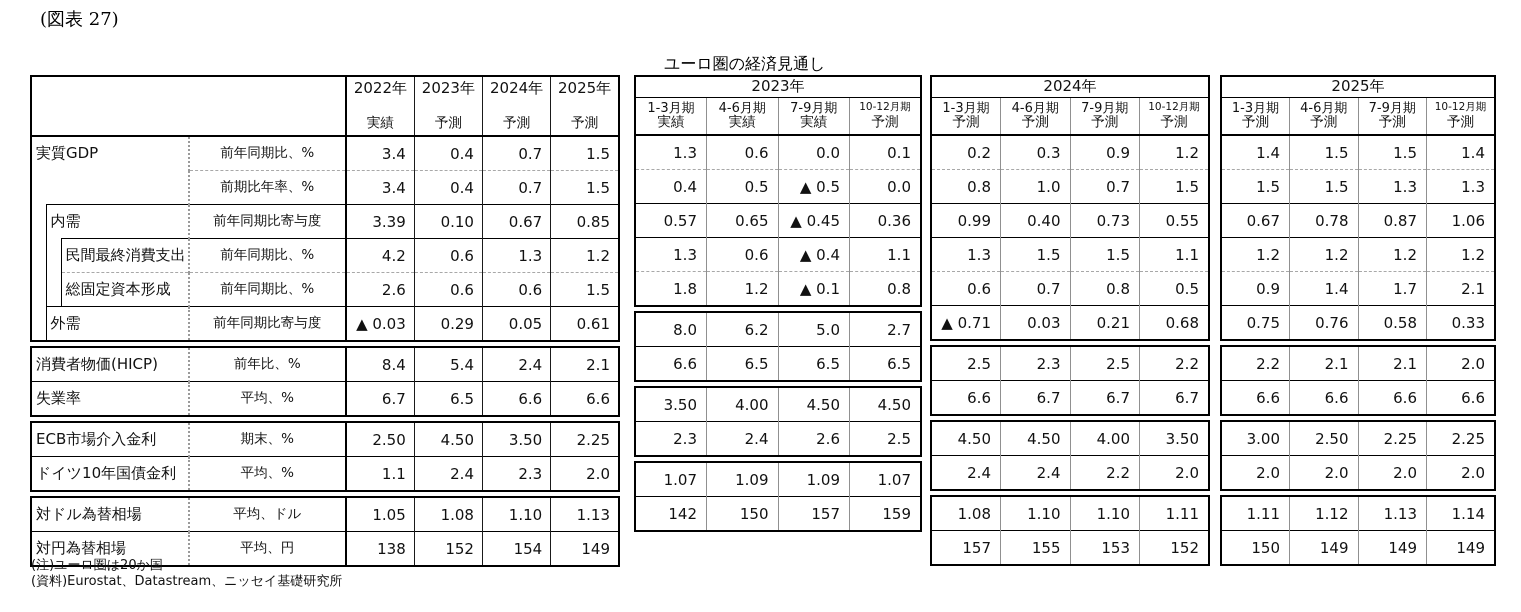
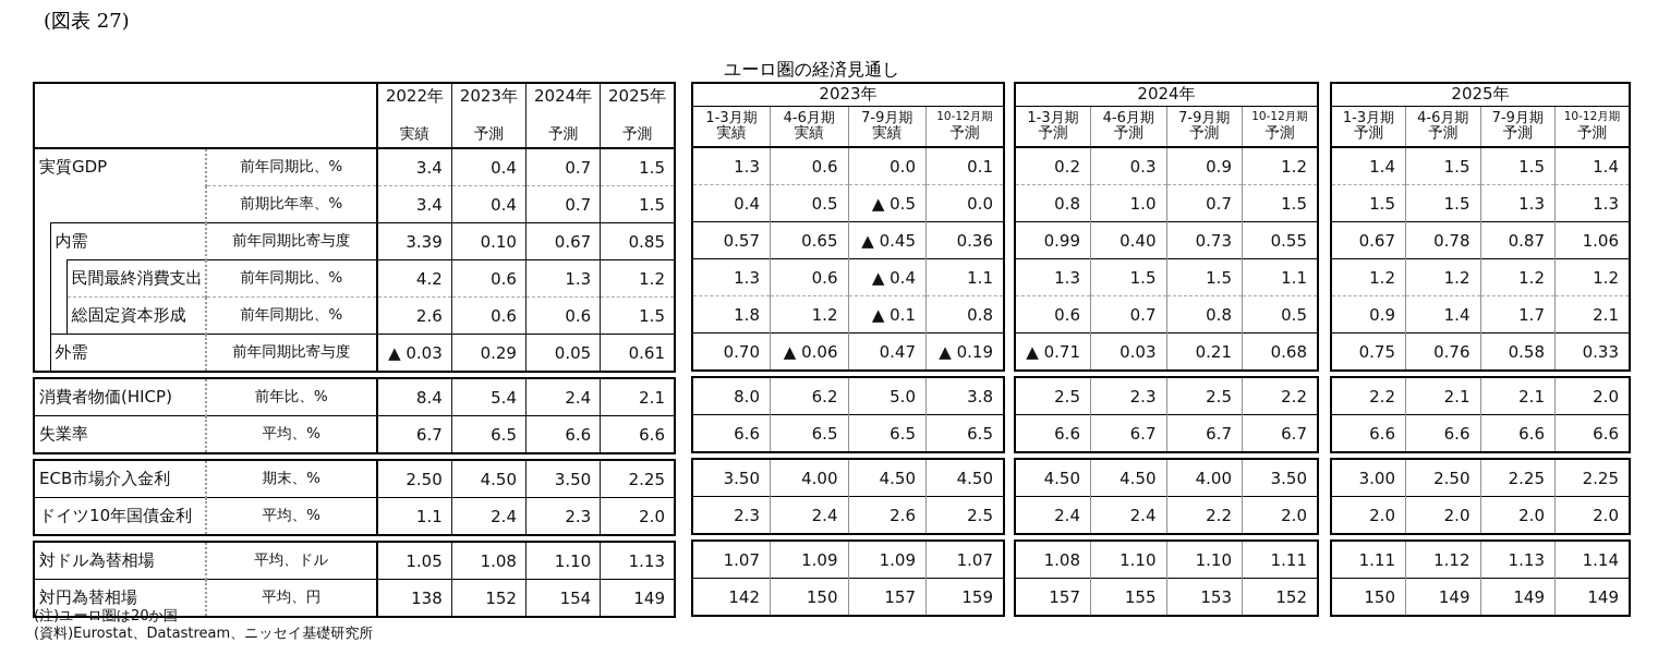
  (図表 27)
  ユーロ圏の経済見通し
  	2022年実績	2023年予測	2024年予測	2025年予測
  実質GDP	前年同期比、%	3.4	0.4	0.7	1.5
  前期比年率、%	3.4	0.4	0.7	1.5
  	内需	前年同期比寄与度	3.39	0.10	0.67	0.85
  		民間最終消費支出	前年同期比、%	4.2	0.6	1.3	1.2
  		総固定資本形成	前年同期比、%	2.6	0.6	0.6	1.5
  	外需	前年同期比寄与度	▲ 0.03	0.29	0.05	0.61
  消費者物価(HICP)	前年比、%	8.4	5.4	2.4	2.1
  失業率	平均、%	6.7	6.5	6.6	6.6
  ECB市場介入金利	期末、%	2.50	4.50	3.50	2.25
  ドイツ10年国債金利	平均、%	1.1	2.4	2.3	2.0
  対ドル為替相場	平均、ドル	1.05	1.08	1.10	1.13
  対円為替相場	平均、円	138	152	154	149
  2023年
  1-3月期実績	4-6月期実績	7-9月期実績	10-12月期予測
  1.3	0.6	0.0	0.1
  0.4	0.5	▲ 0.5	0.0
  0.57	0.65	▲ 0.45	0.36
  1.3	0.6	▲ 0.4	1.1
  1.8	1.2	▲ 0.1	0.8
+ 0.70	▲ 0.06	0.47	▲ 0.19
- 8.0	6.2	5.0	2.7
+ 8.0	6.2	5.0	3.8
  6.6	6.5	6.5	6.5
  3.50	4.00	4.50	4.50
  2.3	2.4	2.6	2.5
  1.07	1.09	1.09	1.07
  142	150	157	159
  2024年
  1-3月期予測	4-6月期予測	7-9月期予測	10-12月期予測
  0.2	0.3	0.9	1.2
  0.8	1.0	0.7	1.5
  0.99	0.40	0.73	0.55
  1.3	1.5	1.5	1.1
  0.6	0.7	0.8	0.5
  ▲ 0.71	0.03	0.21	0.68
  2.5	2.3	2.5	2.2
  6.6	6.7	6.7	6.7
  4.50	4.50	4.00	3.50
  2.4	2.4	2.2	2.0
  1.08	1.10	1.10	1.11
  157	155	153	152
  2025年
  1-3月期予測	4-6月期予測	7-9月期予測	10-12月期予測
  1.4	1.5	1.5	1.4
  1.5	1.5	1.3	1.3
  0.67	0.78	0.87	1.06
  1.2	1.2	1.2	1.2
  0.9	1.4	1.7	2.1
  0.75	0.76	0.58	0.33
  2.2	2.1	2.1	2.0
  6.6	6.6	6.6	6.6
  3.00	2.50	2.25	2.25
  2.0	2.0	2.0	2.0
  1.11	1.12	1.13	1.14
  150	149	149	149
  (注)ユーロ圏は20か国
  (資料)Eurostat、Datastream、ニッセイ基礎研究所
